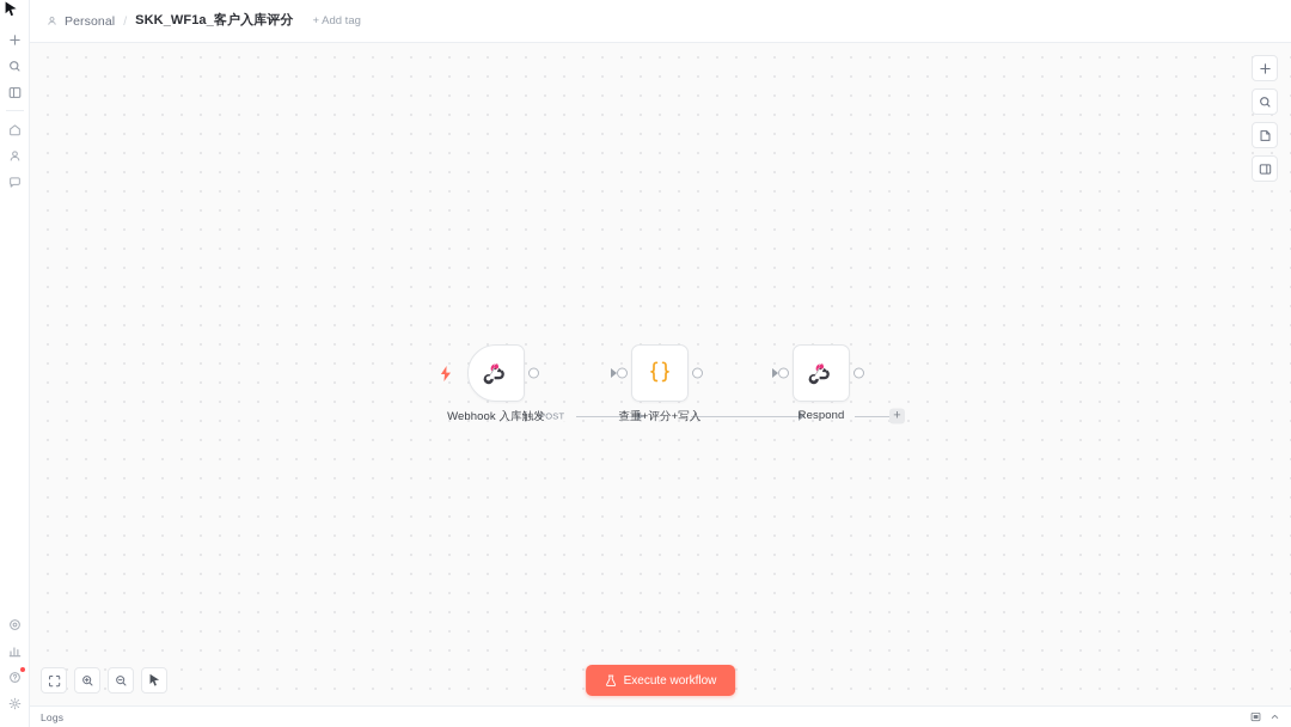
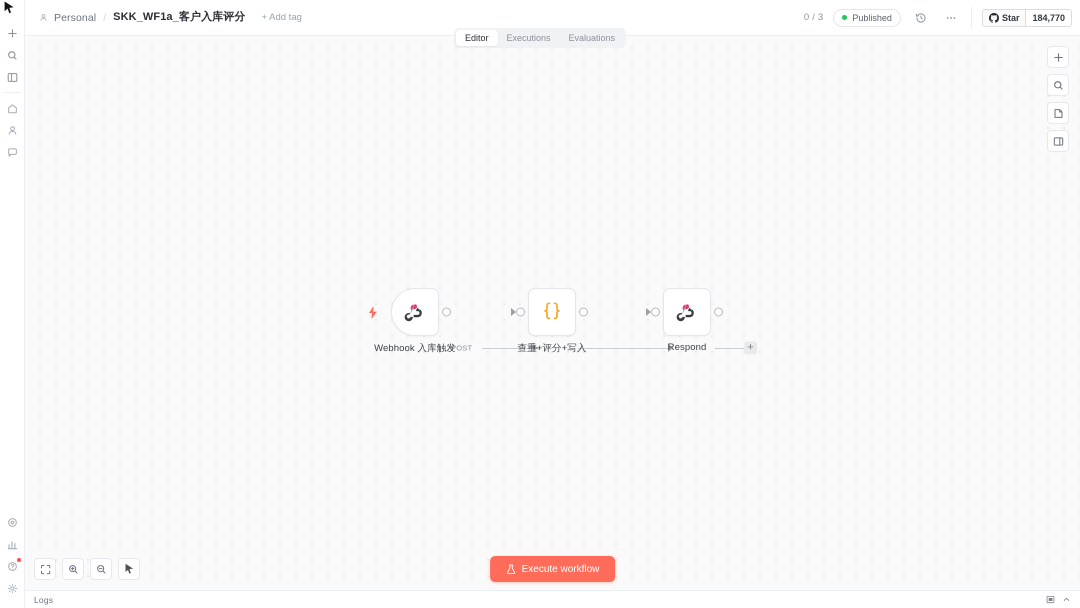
  Personal
  /
  SKK_WF1a_客户入库评分
  + Add tag
+ 0 / 3
+ Published
+ Star
+ 184,770
+ Editor
+ Executions
+ Evaluations
  POST
  +
  Webhook 入库触发
  查重+评分+写入
  Respond
  Execute workflow
  Logs
